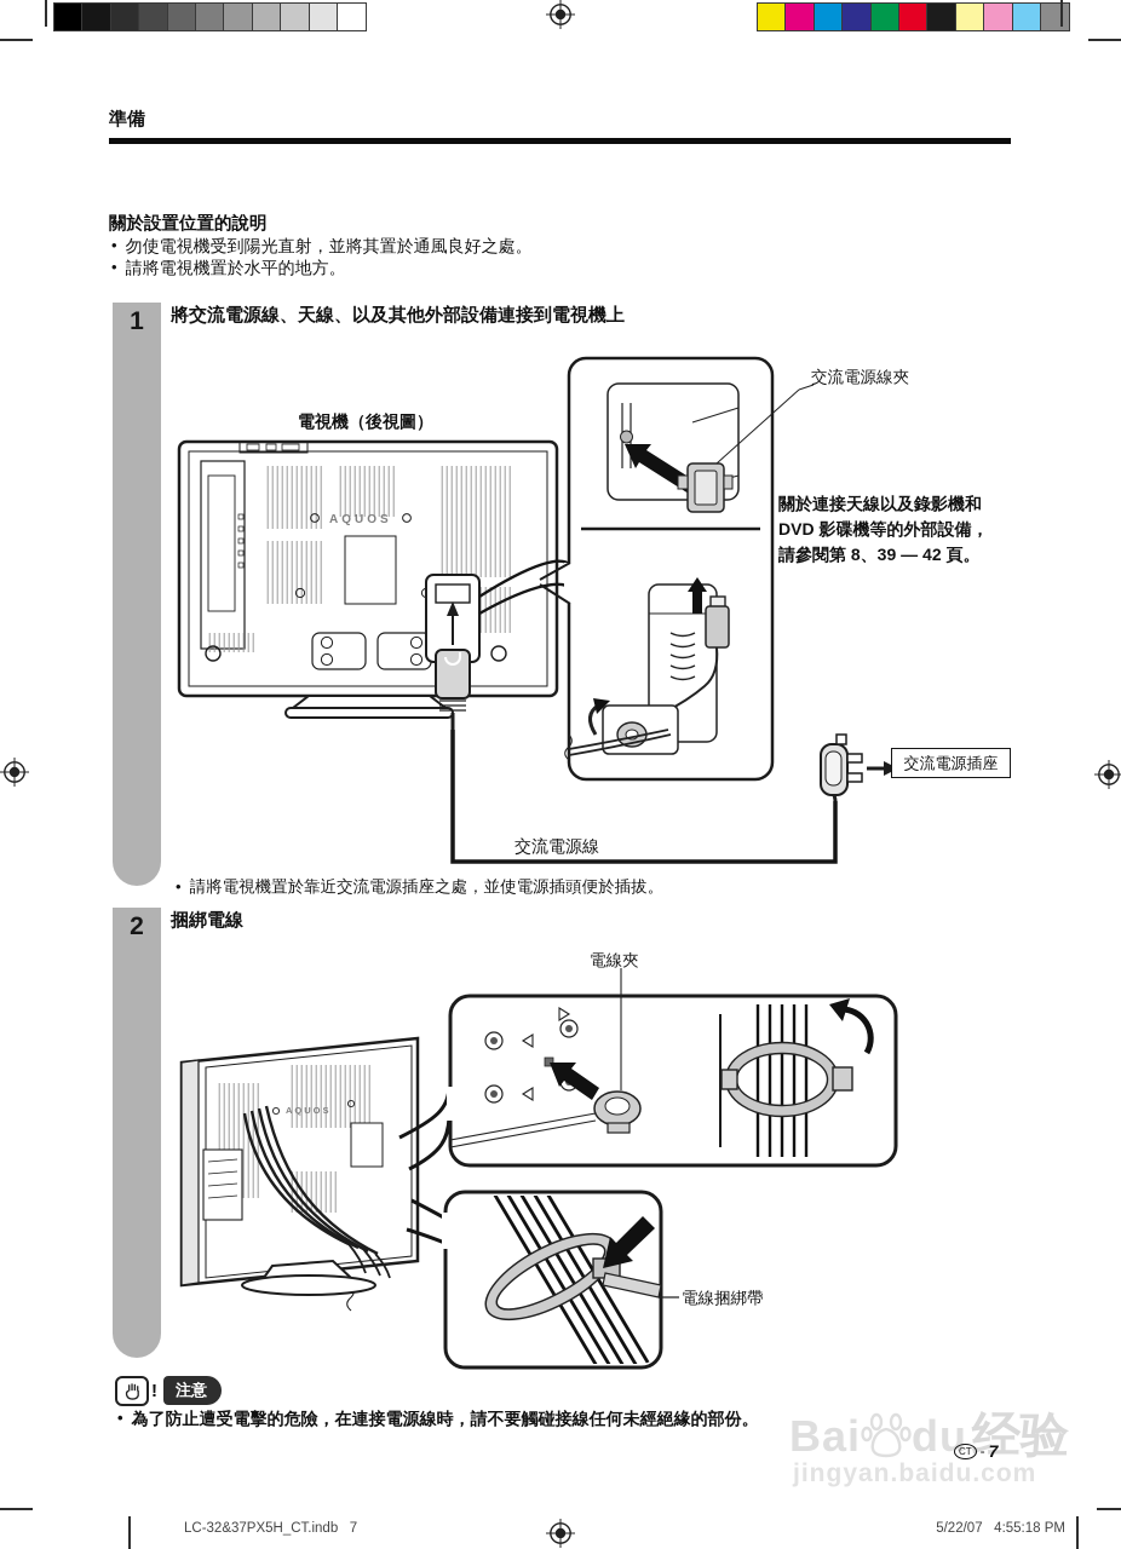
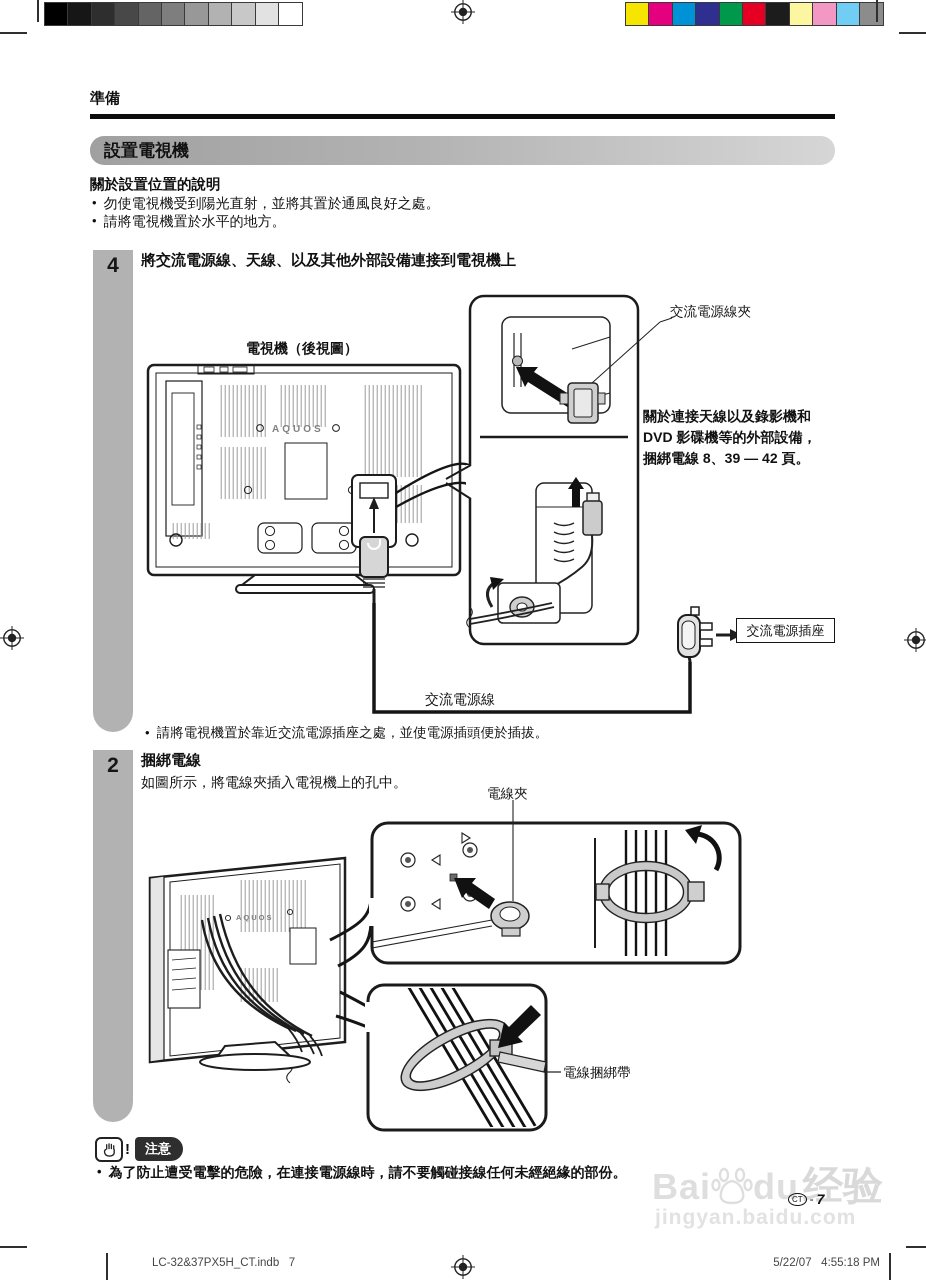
  準備
+ 設置電視機
  關於設置位置的說明
  •
  勿使電視機受到陽光直射，並將其置於通風良好之處。
  •
  請將電視機置於水平的地方。
- 1
+ 4
  將交流電源線、天線、以及其他外部設備連接到電視機上
  電視機（後視圖）
  AQUOS
  交流電源線夾
  關於連接天線以及錄影機和
  DVD 影碟機等的外部設備，
- 請參閱第 8、39 — 42 頁。
+ 捆綁電線 8、39 — 42 頁。
  交流電源插座
  交流電源線
  •
  請將電視機置於靠近交流電源插座之處，並使電源插頭便於插拔。
  2
  捆綁電線
+ 如圖所示，將電線夾插入電視機上的孔中。
  電線夾
  AQUOS
  電線捆綁帶
  !
  注意
  •
  為了防止遭受電擊的危險，在連接電源線時，請不要觸碰接線任何未經絕緣的部份。
  Bai
  du
  经验
  jingyan.baidu.com
  CT
  -
  7
  LC-32&37PX5H_CT.indb 7
  5/22/07 4:55:18 PM
